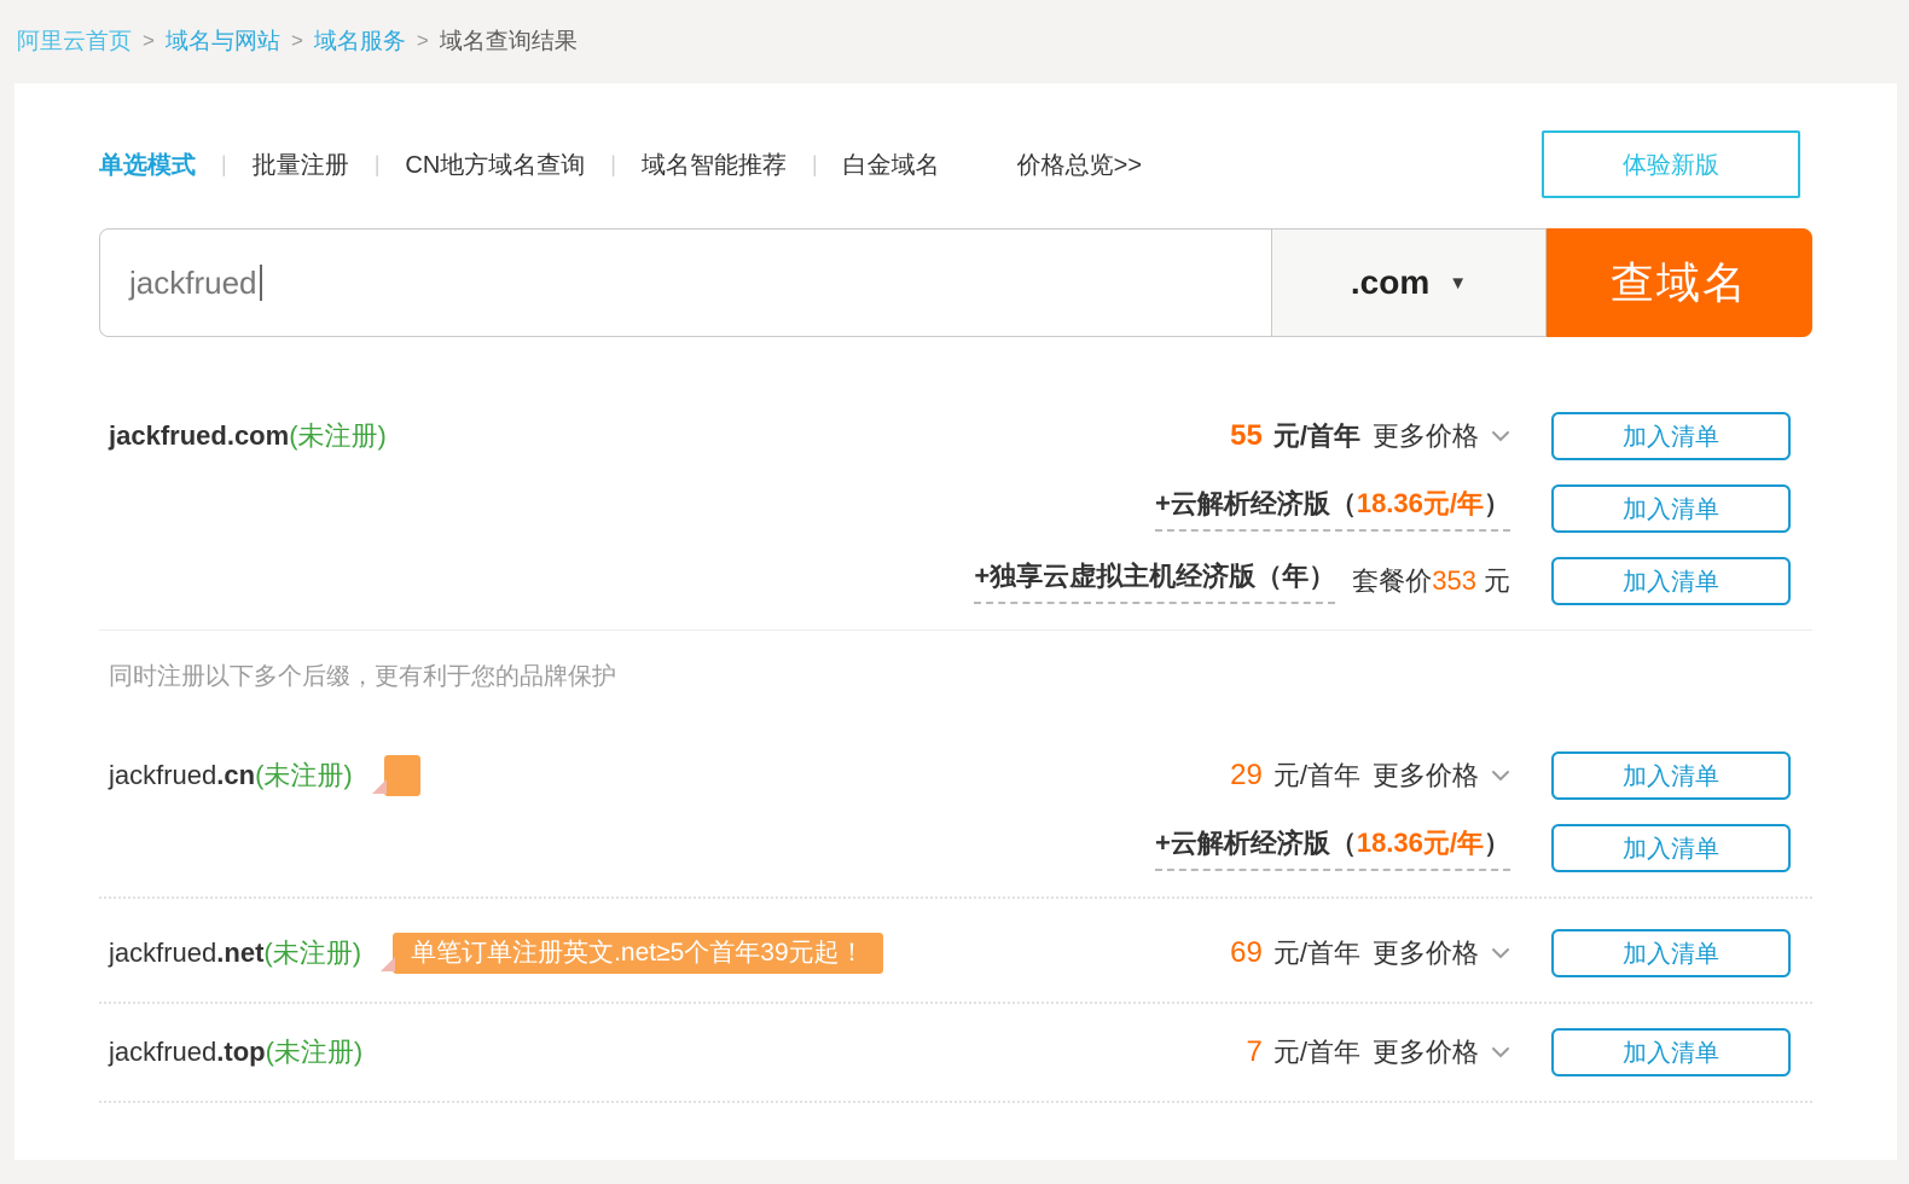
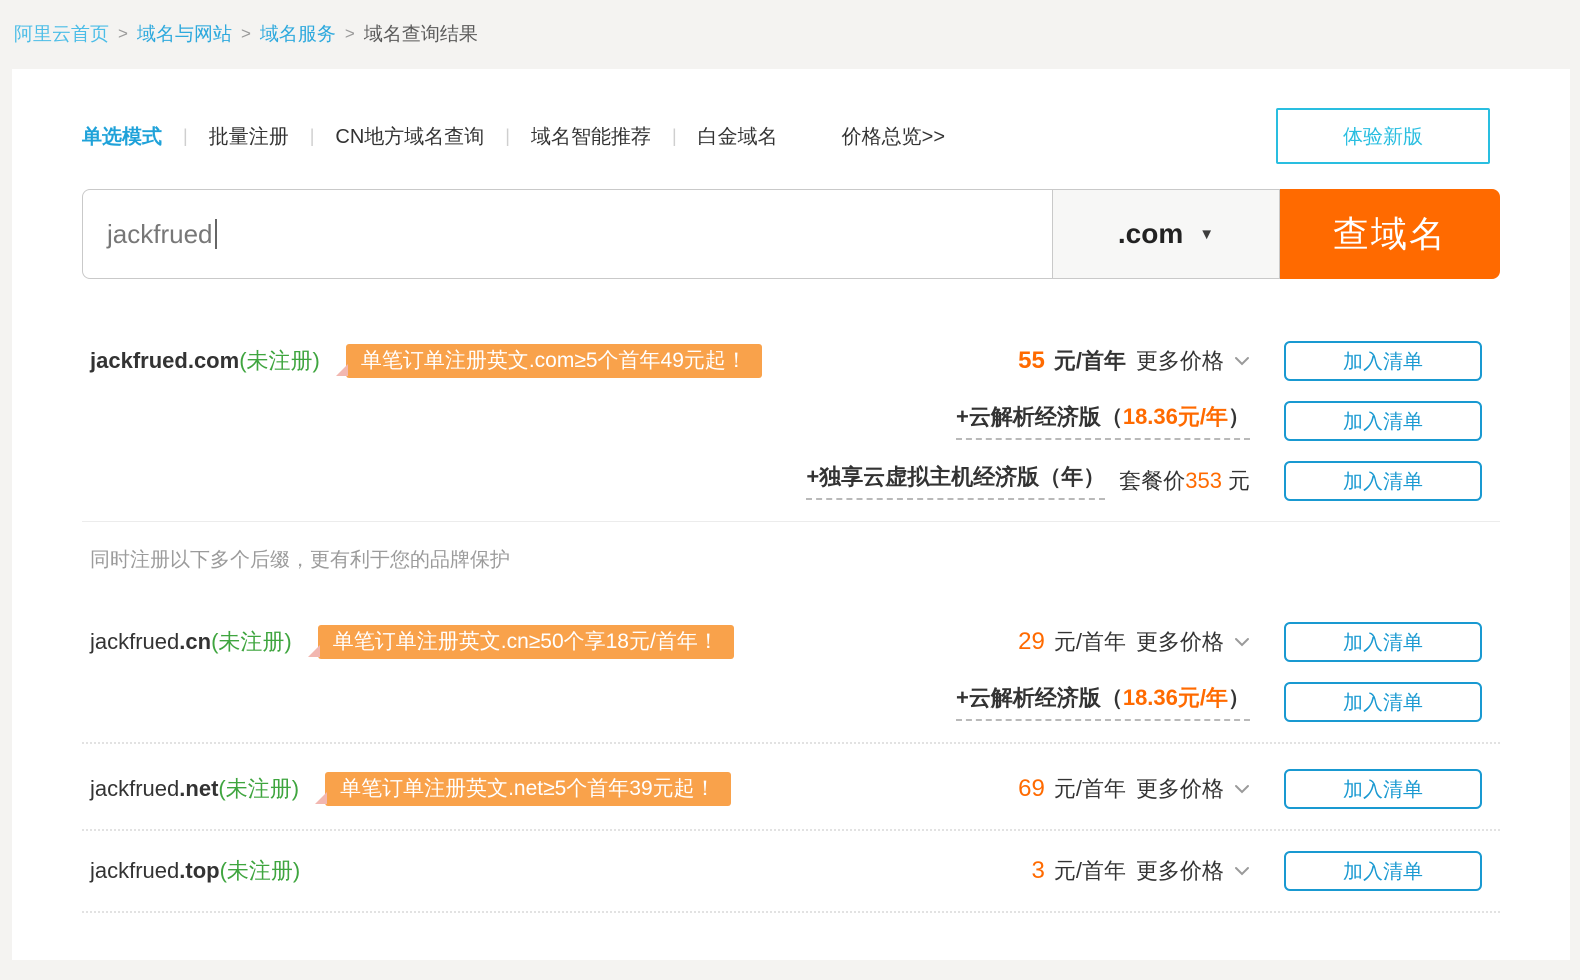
  阿里云首页
  >
  域名与网站
  >
  域名服务
  >
  域名查询结果
  单选模式
  |
  批量注册
  |
  CN地方域名查询
  |
  域名智能推荐
  |
  白金域名
  价格总览>>
  体验新版
  jackfrued
  .com
  ▼
  查域名
  jackfrued.com
  (未注册)
+ 单笔订单注册英文.com≥5个首年49元起！
  55
  元/首年
  更多价格
  加入清单
  +云解析经济版（18.36元/年）
  加入清单
  +独享云虚拟主机经济版（年）
  套餐价353 元
  加入清单
  同时注册以下多个后缀，更有利于您的品牌保护
  jackfrued.cn
  (未注册)
+ 单笔订单注册英文.cn≥50个享18元/首年！
  29
  元/首年
  更多价格
  加入清单
  +云解析经济版（18.36元/年）
  加入清单
  jackfrued.net
  (未注册)
  单笔订单注册英文.net≥5个首年39元起！
  69
  元/首年
  更多价格
  加入清单
  jackfrued.top
  (未注册)
- 7
+ 3
  元/首年
  更多价格
  加入清单
